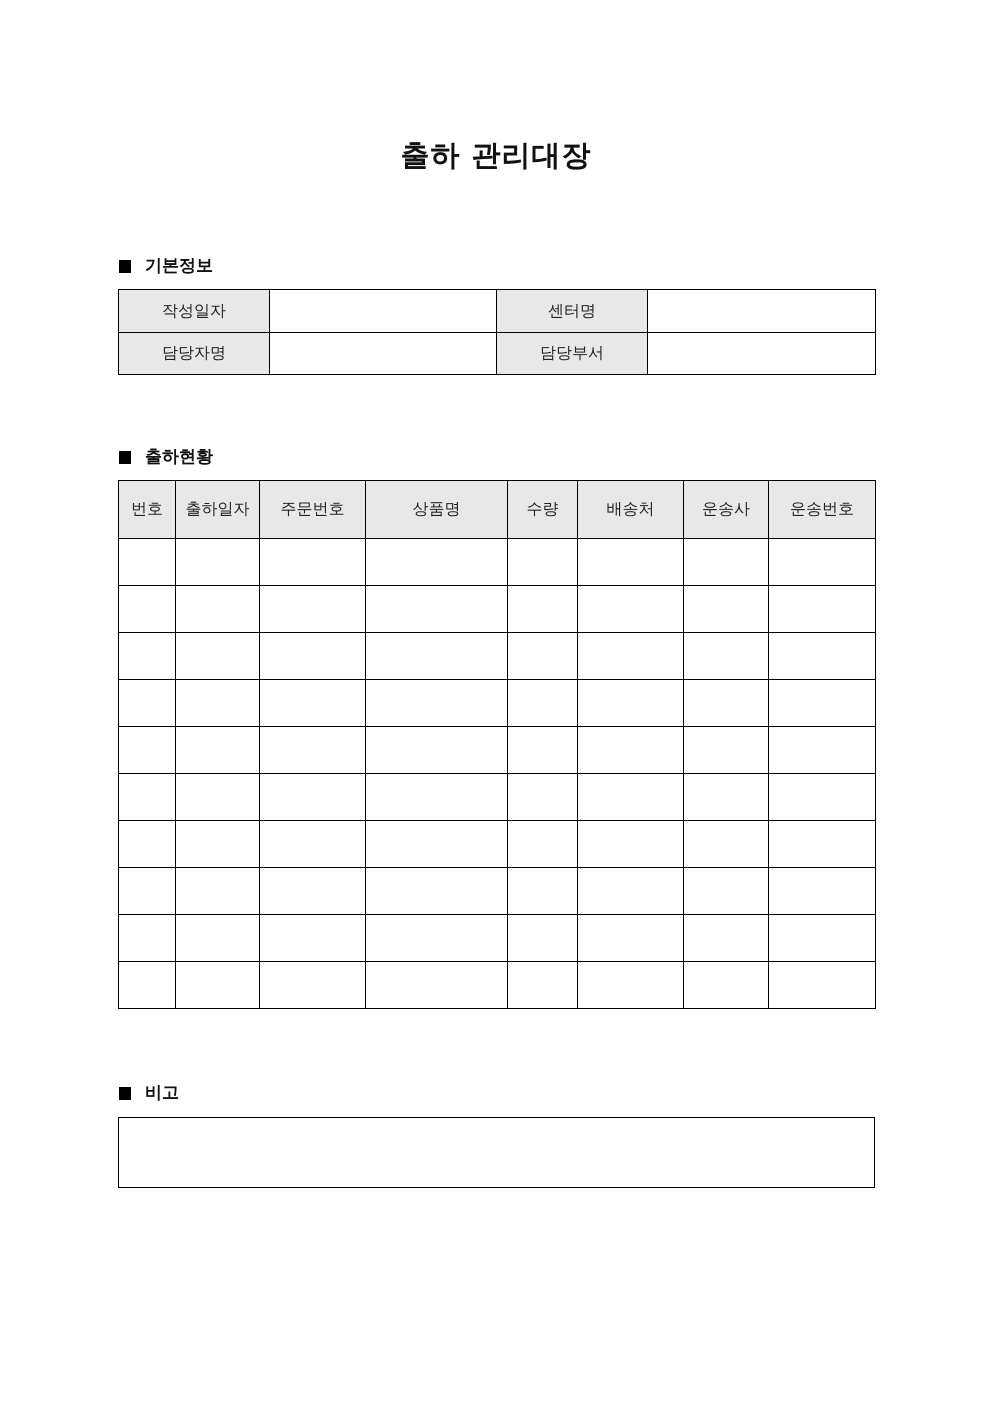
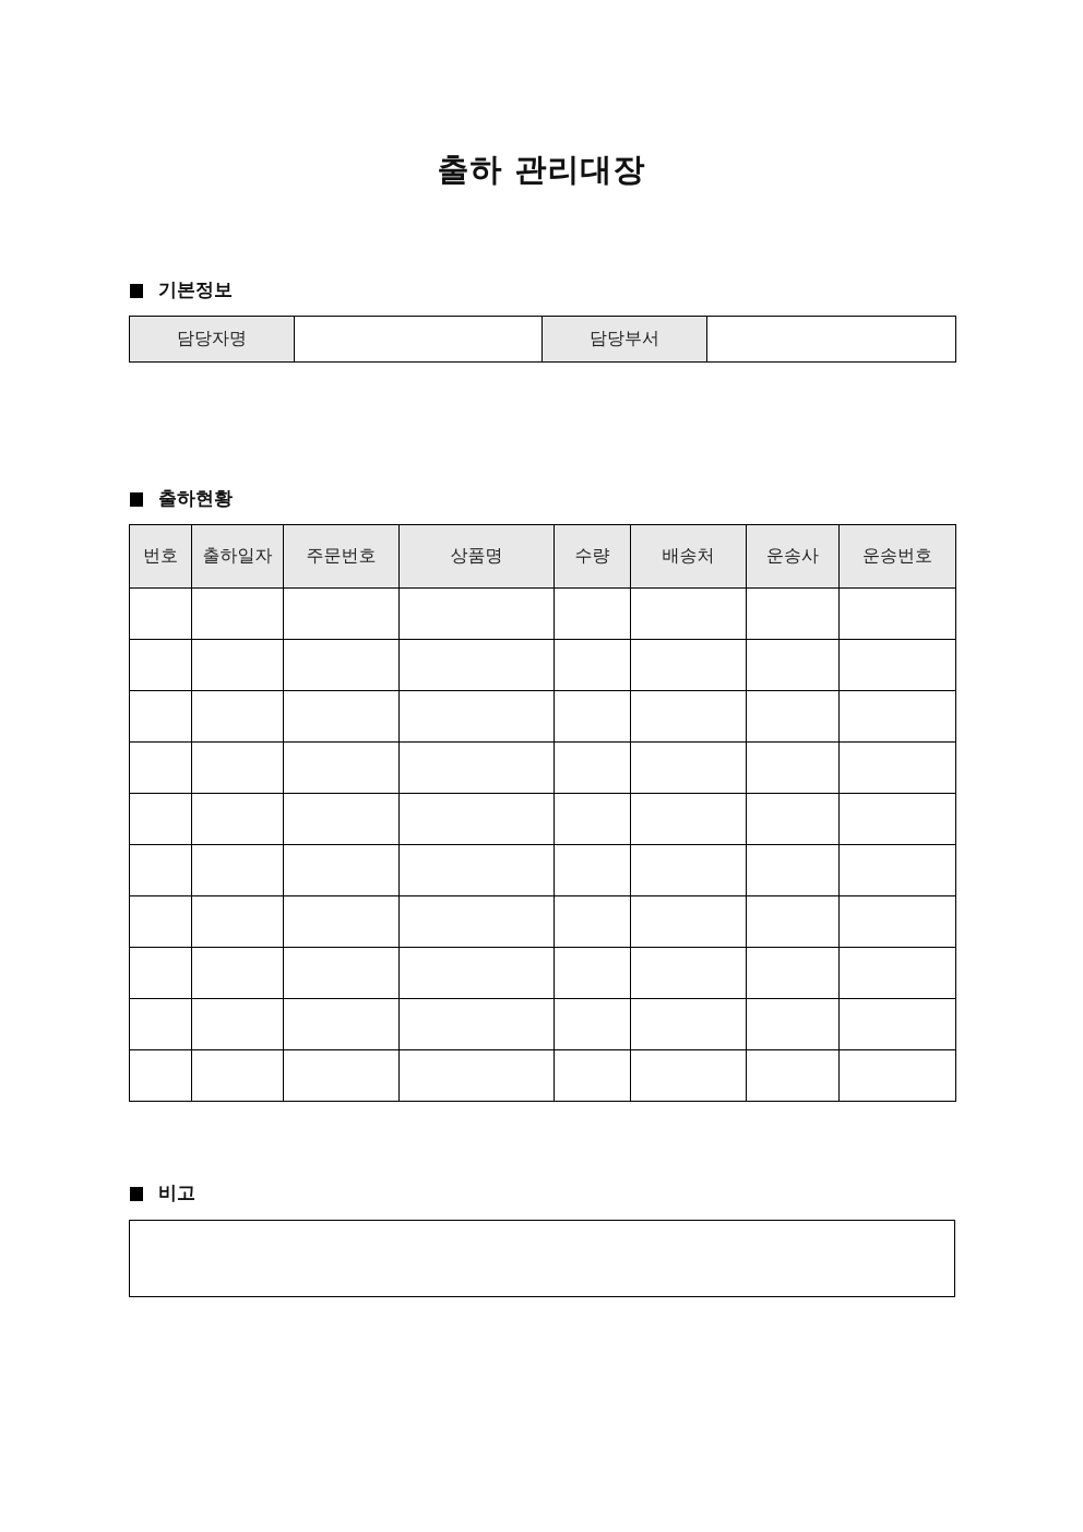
  출하 관리대장
  기본정보
- 작성일자		센터명
  담당자명		담당부서
  출하현황
  번호	출하일자	주문번호	상품명	수량	배송처	운송사	운송번호
  비고
